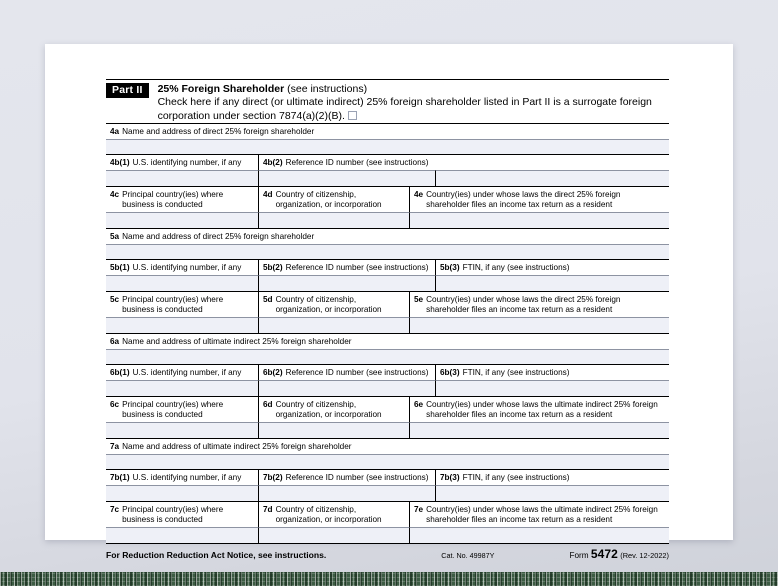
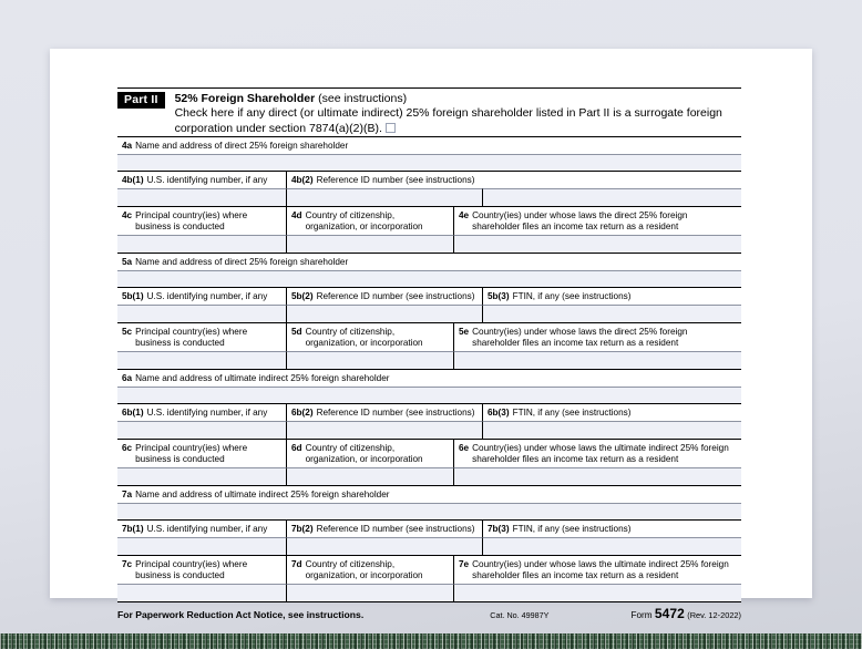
  Part II
- 25% Foreign Shareholder (see instructions)
+ 52% Foreign Shareholder (see instructions)
  Check here if any direct (or ultimate indirect) 25% foreign shareholder listed in Part II is a surrogate foreign
  corporation under section 7874(a)(2)(B).
  4a
  Name and address of direct 25% foreign shareholder
  4b(1)
  U.S. identifying number, if any
  4b(2)
  Reference ID number (see instructions)
  4c
  Principal country(ies) where business is conducted
  4d
  Country of citizenship, organization, or incorporation
  4e
  Country(ies) under whose laws the direct 25% foreign shareholder files an income tax return as a resident
  5a
  Name and address of direct 25% foreign shareholder
  5b(1)
  U.S. identifying number, if any
  5b(2)
  Reference ID number (see instructions)
  5b(3)
  FTIN, if any (see instructions)
  5c
  Principal country(ies) where business is conducted
  5d
  Country of citizenship, organization, or incorporation
  5e
  Country(ies) under whose laws the direct 25% foreign shareholder files an income tax return as a resident
  6a
  Name and address of ultimate indirect 25% foreign shareholder
  6b(1)
  U.S. identifying number, if any
  6b(2)
  Reference ID number (see instructions)
  6b(3)
  FTIN, if any (see instructions)
  6c
  Principal country(ies) where business is conducted
  6d
  Country of citizenship, organization, or incorporation
  6e
  Country(ies) under whose laws the ultimate indirect 25% foreign shareholder files an income tax return as a resident
  7a
  Name and address of ultimate indirect 25% foreign shareholder
  7b(1)
  U.S. identifying number, if any
  7b(2)
  Reference ID number (see instructions)
  7b(3)
  FTIN, if any (see instructions)
  7c
  Principal country(ies) where business is conducted
  7d
  Country of citizenship, organization, or incorporation
  7e
  Country(ies) under whose laws the ultimate indirect 25% foreign shareholder files an income tax return as a resident
- For Reduction Reduction Act Notice, see instructions.
+ For Paperwork Reduction Act Notice, see instructions.
  Cat. No. 49987Y
  Form 5472 (Rev. 12-2022)
